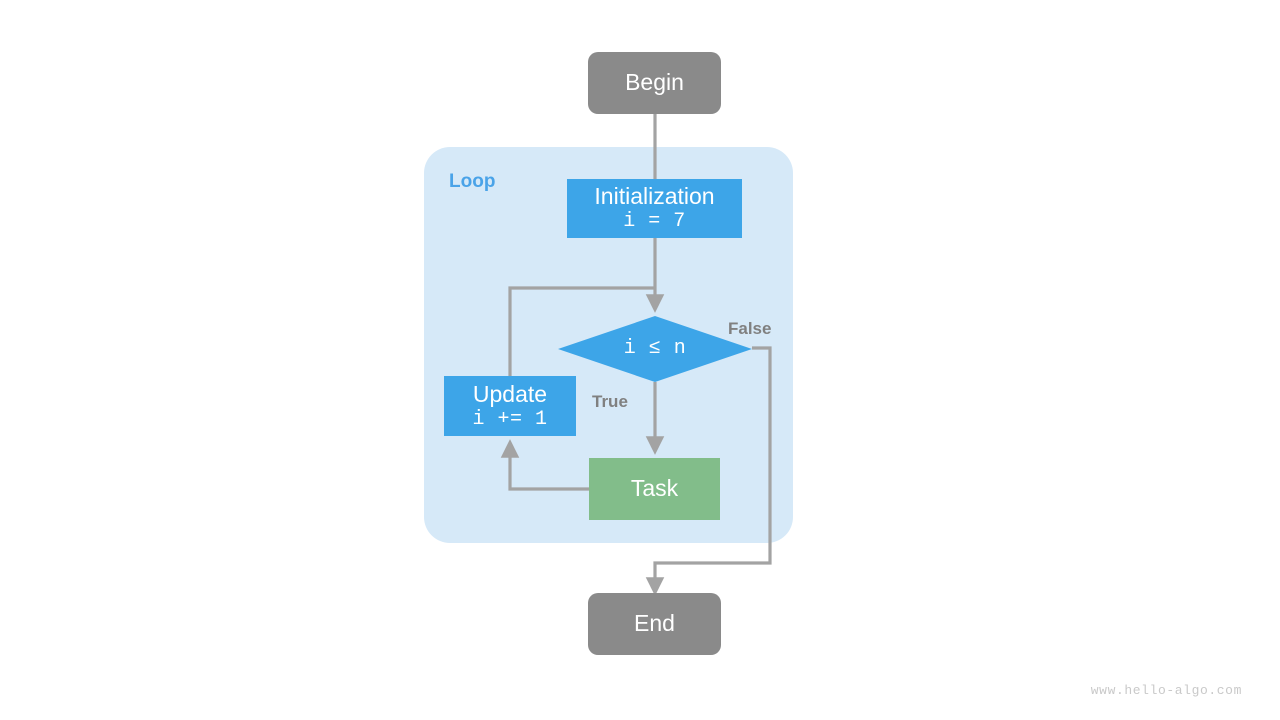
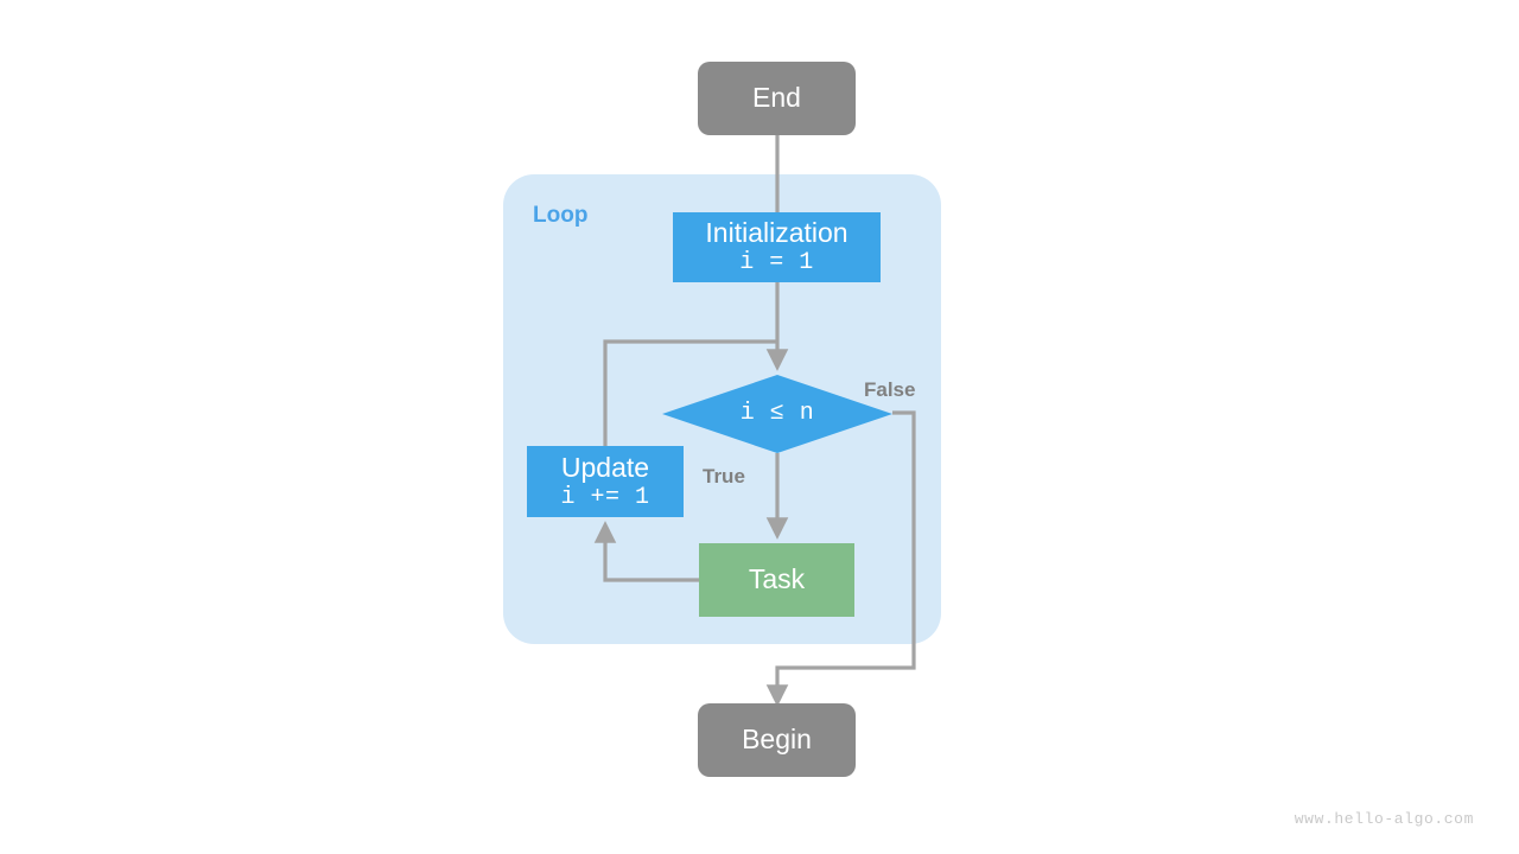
  Loop
- Begin
+ End
  Initialization
- i = 7
+ i = 1
  i ≤ n
  Update
  i += 1
  Task
- End
+ Begin
  True
  False
  www.hello-algo.com
